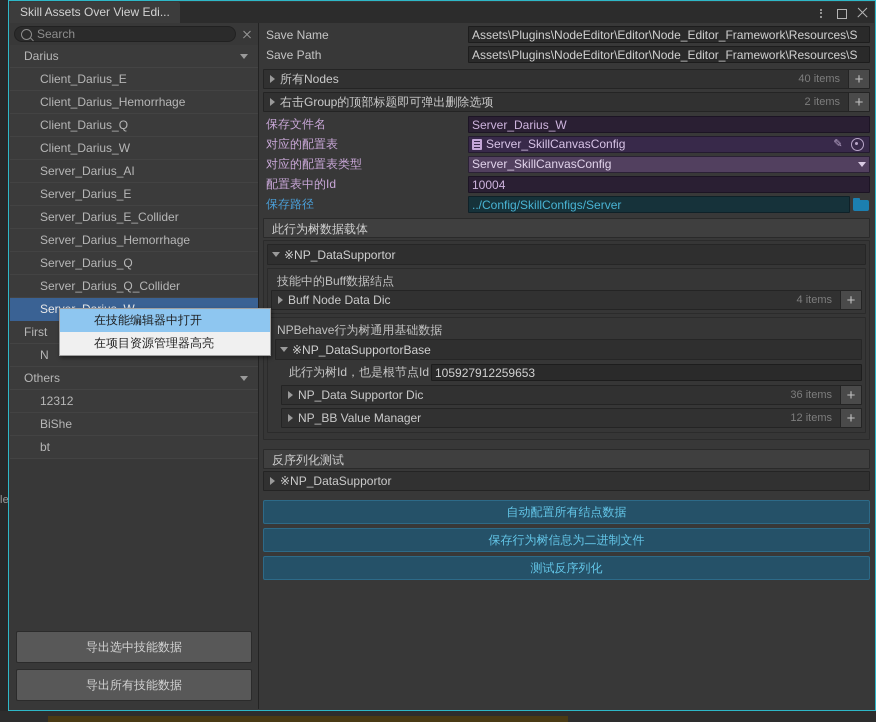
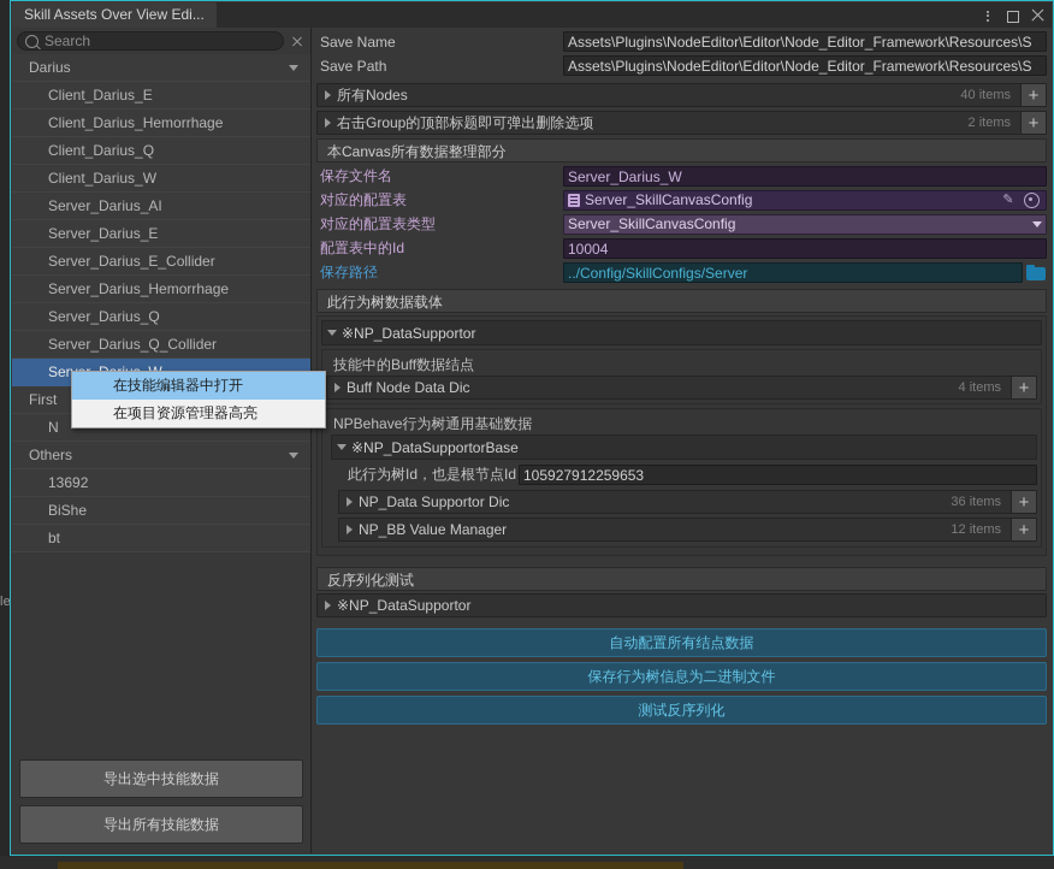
  le
  Skill Assets Over View Edi...
  Search
  Darius
  Client_Darius_E
  Client_Darius_Hemorrhage
  Client_Darius_Q
  Client_Darius_W
  Server_Darius_AI
  Server_Darius_E
  Server_Darius_E_Collider
  Server_Darius_Hemorrhage
  Server_Darius_Q
  Server_Darius_Q_Collider
  First
  N
  Others
- 12312
+ 13692
  BiShe
  bt
  导出选中技能数据
  导出所有技能数据
  在技能编辑器中打开
  在项目资源管理器高亮
  Save Name
  Assets\Plugins\NodeEditor\Editor\Node_Editor_Framework\Resources\S
  Save Path
  Assets\Plugins\NodeEditor\Editor\Node_Editor_Framework\Resources\S
  所有Nodes
  40 items
  +
  右击Group的顶部标题即可弹出删除选项
  2 items
  +
+ 本Canvas所有数据整理部分
  保存文件名
  Server_Darius_W
  对应的配置表
  Server_SkillCanvasConfig
  ✎
  对应的配置表类型
  Server_SkillCanvasConfig
  配置表中的Id
  10004
  保存路径
  ../Config/SkillConfigs/Server
  此行为树数据载体
  ※NP_DataSupportor
  技能中的Buff数据结点
  Buff Node Data Dic
  4 items
  +
  NPBehave行为树通用基础数据
  ※NP_DataSupportorBase
  此行为树Id，也是根节点Id
  105927912259653
  NP_Data Supportor Dic
  36 items
  +
  NP_BB Value Manager
  12 items
  +
  反序列化测试
  ※NP_DataSupportor
  自动配置所有结点数据
  保存行为树信息为二进制文件
  测试反序列化
